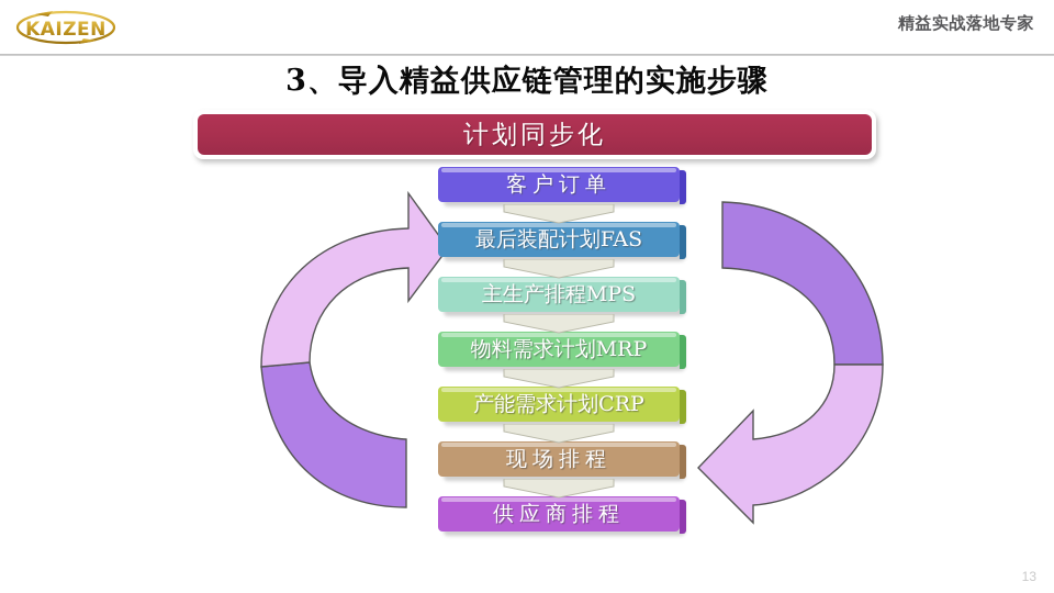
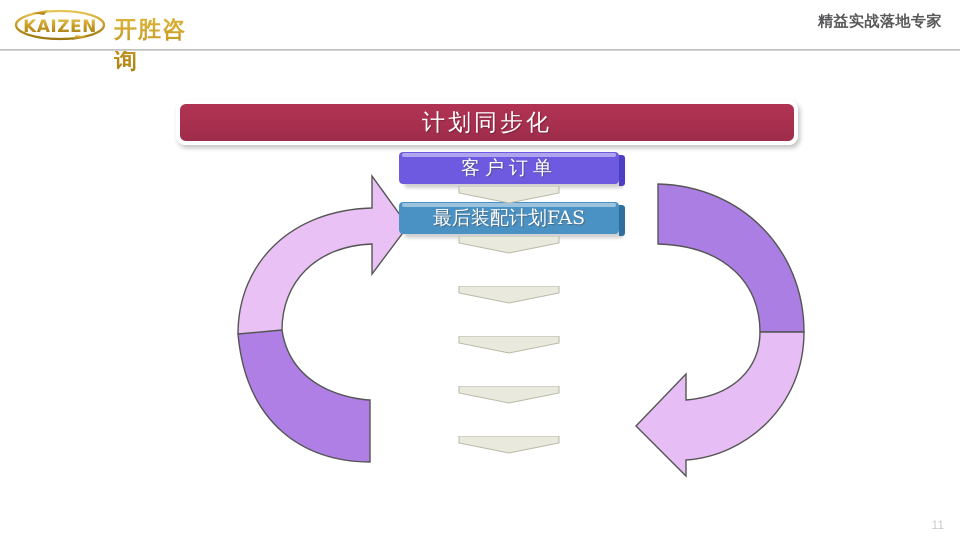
  KAIZEN
+ 开胜咨询
  精益实战落地专家
- 3、导入精益供应链管理的实施步骤
  计划同步化
  客户订单
  最后装配计划FAS
- 主生产排程MPS
- 物料需求计划MRP
- 产能需求计划CRP
- 现场排程
- 供应商排程
- 13
+ 11
